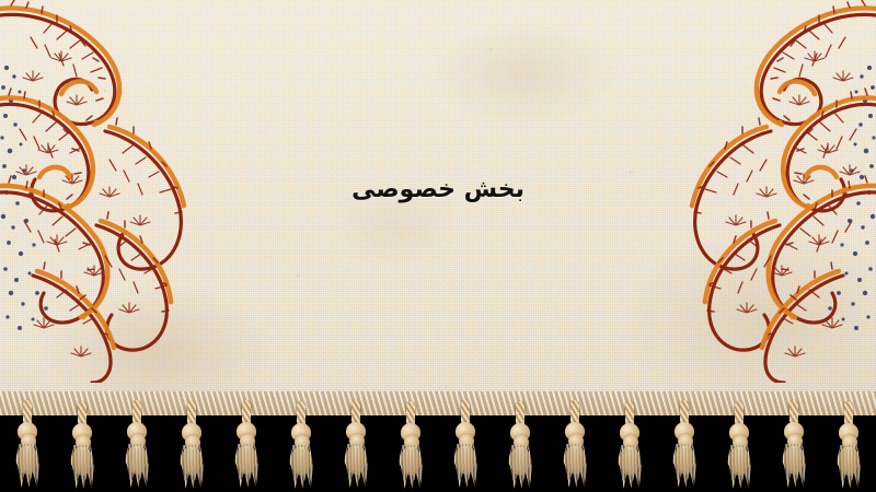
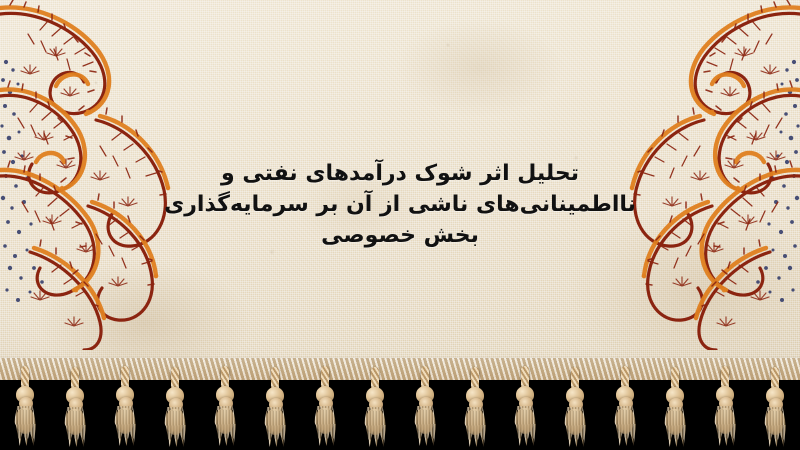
+ تحلیل اثر شوک درآمدهای نفتی و
+ نااطمینانی‌های ناشی از آن بر سرمایه‌گذاری
  بخش خصوصی
